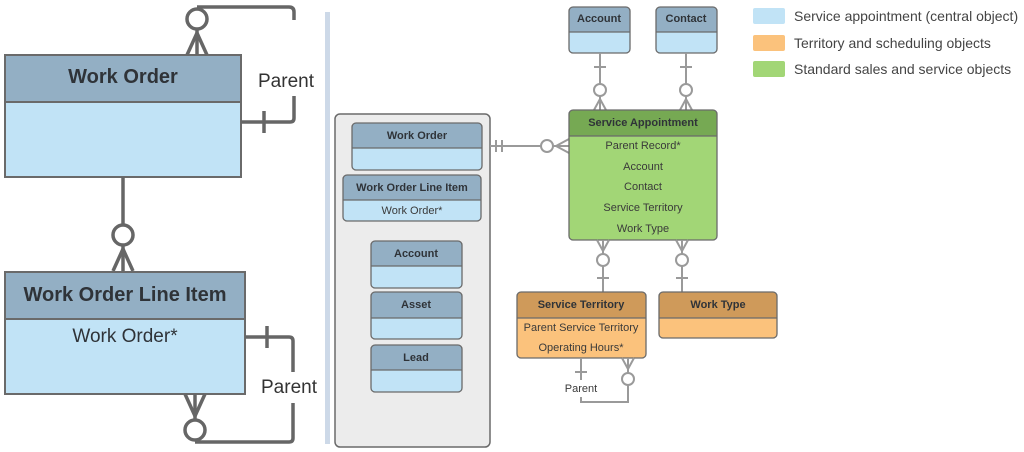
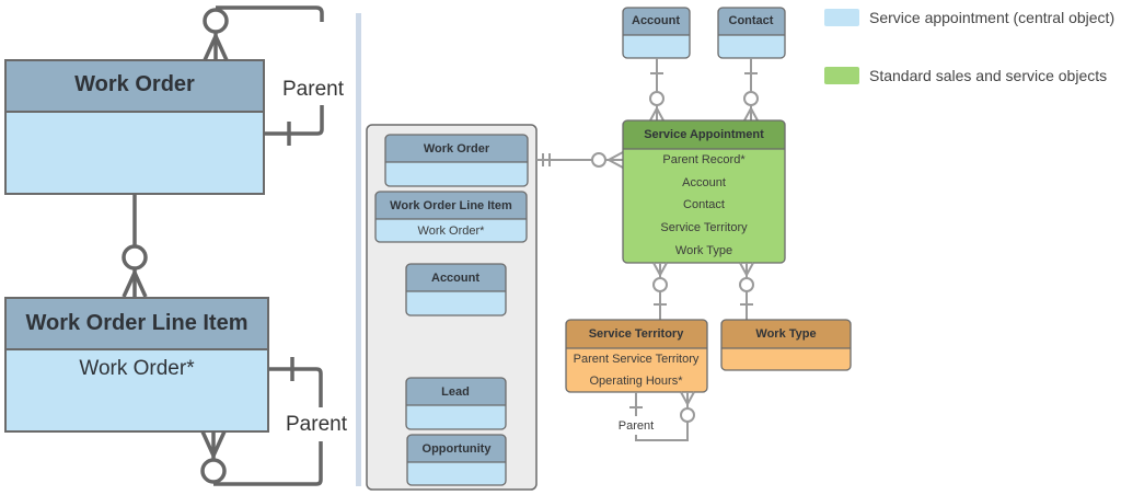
  Work Order
  Parent
  Work Order Line Item
  Work Order*
  Parent
  Work Order
  Work Order Line Item
  Work Order*
  Account
- Asset
  Lead
+ Opportunity
  Account
  Contact
  Service Appointment
  Parent Record*
  Account
  Contact
  Service Territory
  Work Type
  Service Territory
  Parent Service Territory
  Operating Hours*
  Parent
  Work Type
  Service appointment (central object)
- Territory and scheduling objects
  Standard sales and service objects
